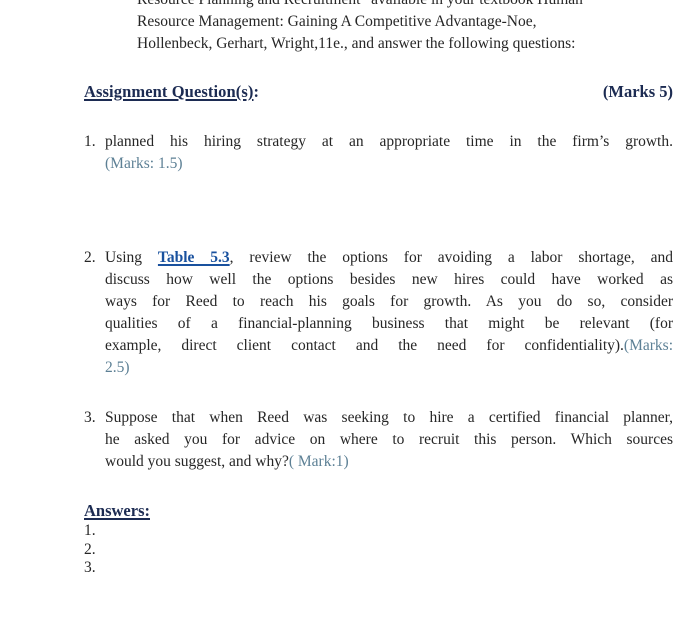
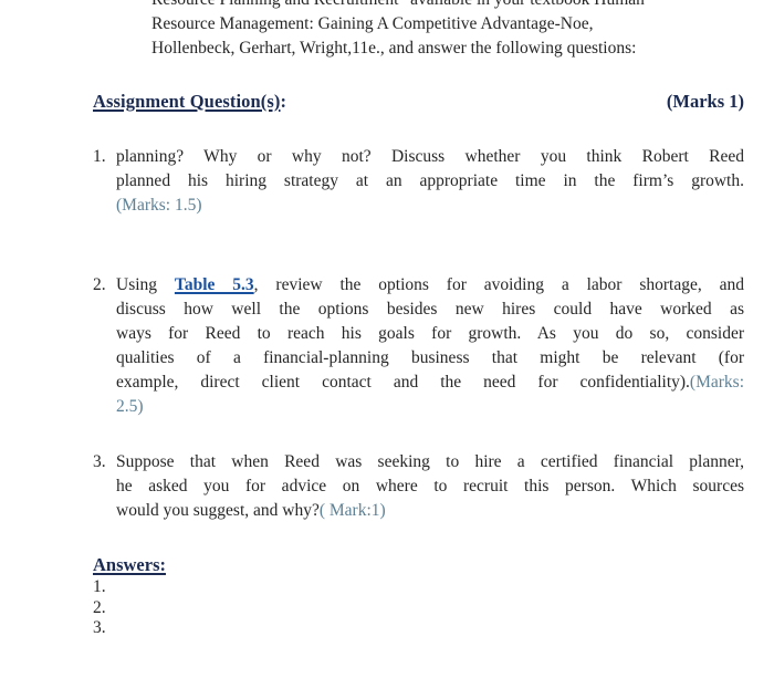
  Resource Management: Gaining A Competitive Advantage-Noe,
  Hollenbeck, Gerhart, Wright,11e., and answer the following questions:
  Assignment Question(s):
- (Marks 5)
+ (Marks 1)
  1.
+ planning? Why or why not? Discuss whether you think Robert Reed
  planned his hiring strategy at an appropriate time in the firm’s growth.
  (Marks: 1.5)
  2.
  Using Table 5.3, review the options for avoiding a labor shortage, and
  discuss how well the options besides new hires could have worked as
  ways for Reed to reach his goals for growth. As you do so, consider
  qualities of a financial-planning business that might be relevant (for
  example, direct client contact and the need for confidentiality).(Marks:
  2.5)
  3.
  Suppose that when Reed was seeking to hire a certified financial planner,
  he asked you for advice on where to recruit this person. Which sources
  would you suggest, and why?( Mark:1)
  Answers:
  1.
  2.
  3.
